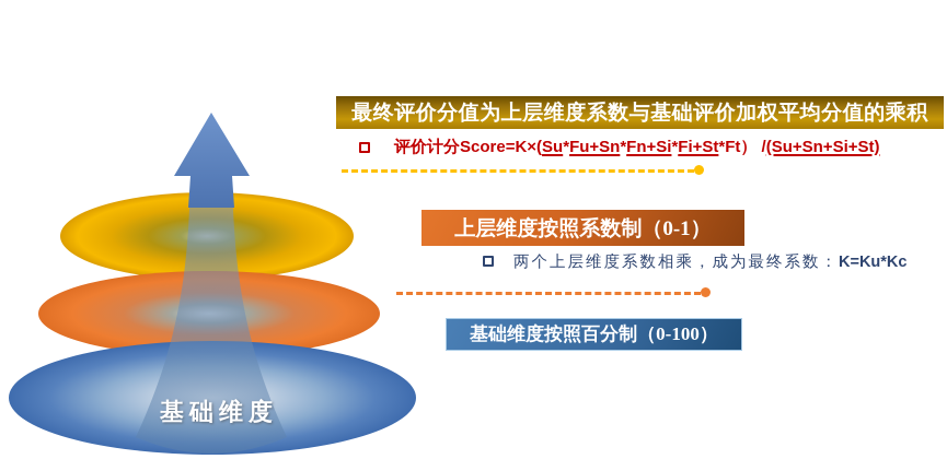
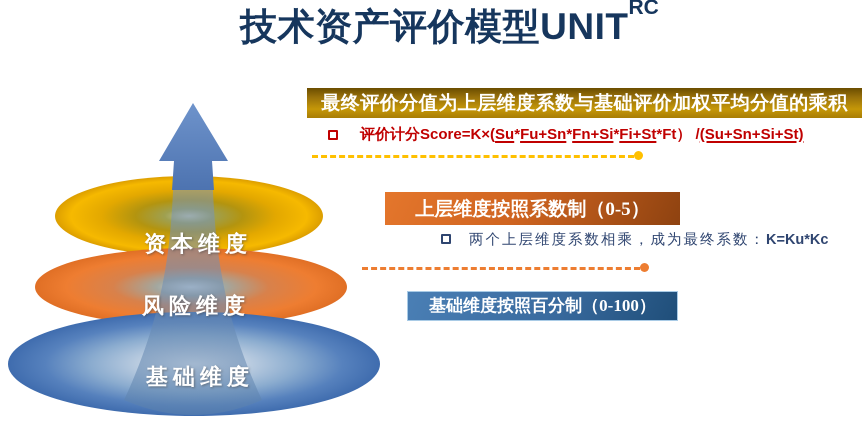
+ 技术资产评价模型UNITRC
+ 资本维度
+ 风险维度
  基础维度
  最终评价分值为上层维度系数与基础评价加权平均分值的乘积
  评价计分Score=K×(Su*Fu+Sn*Fn+Si*Fi+St*Ft） /(Su+Sn+Si+St)
- 上层维度按照系数制（0-1）
+ 上层维度按照系数制（0-5）
  两个上层维度系数相乘，成为最终系数：K=Ku*Kc
  基础维度按照百分制（0-100）
